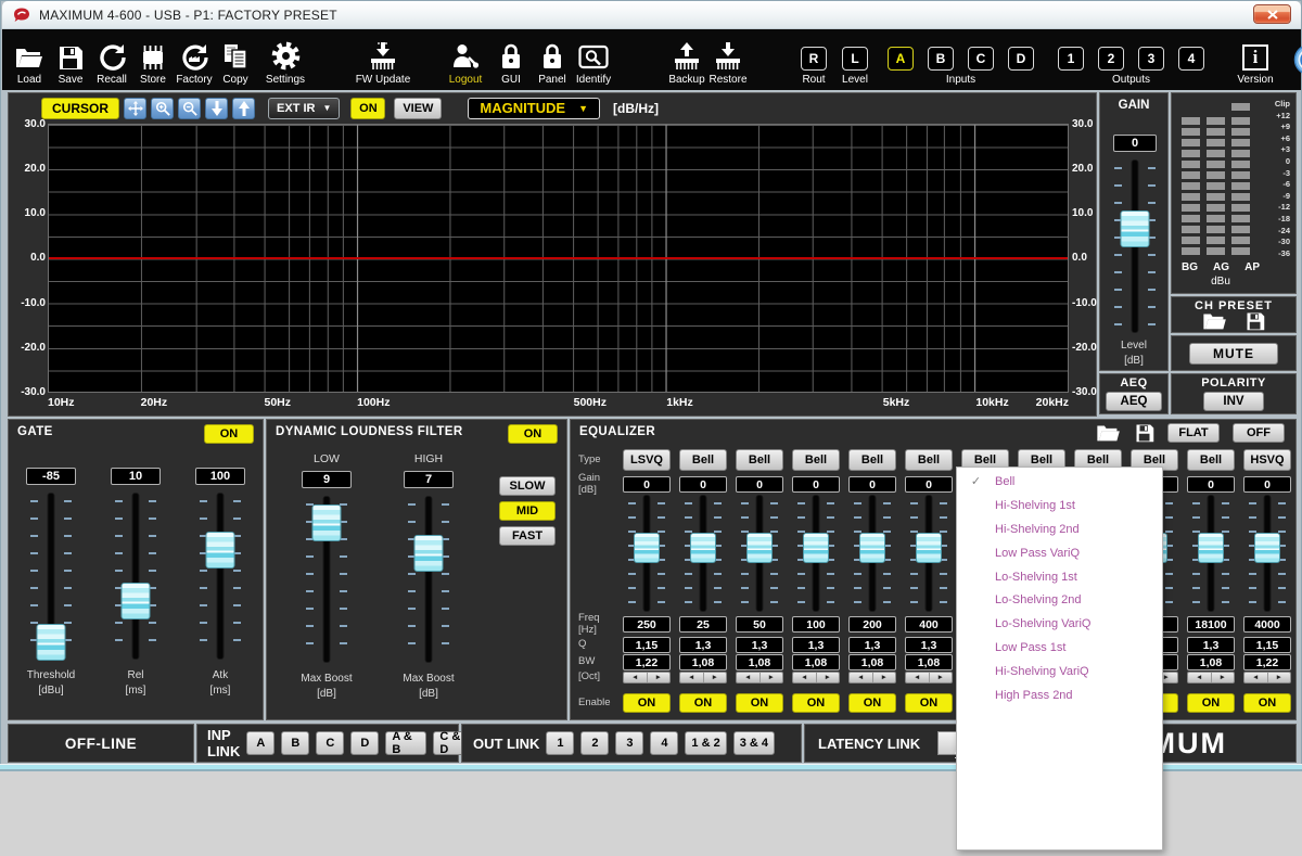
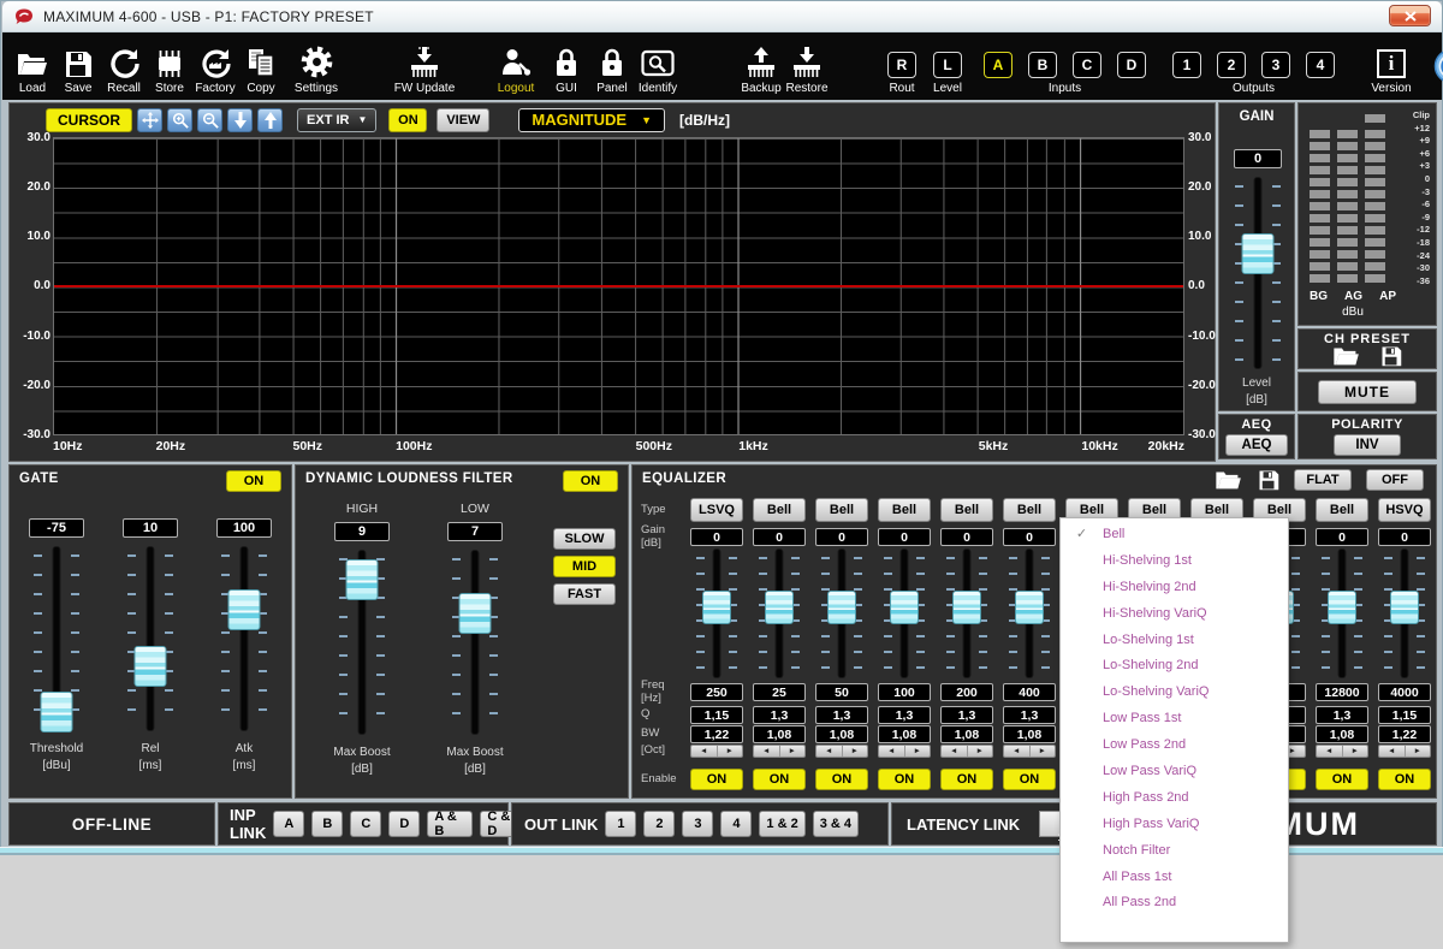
  MAXIMUM 4-600 - USB - P1: FACTORY PRESET
  Load
  Save
  Recall
  Store
  Factory
  Copy
  Settings
  FW Update
  Logout
  GUI
  Panel
  Identify
  Backup
  Restore
  R
  Rout
  L
  Level
  A
  B
  C
  D
  Inputs
  1
  2
  3
  4
  Outputs
  i
  Version
  CURSOR
  EXT IR
  ▼
  ON
  VIEW
  MAGNITUDE
  ▼
  [dB/Hz]
  30.0
  20.0
  10.0
  0.0
  -10.0
  -20.0
  -30.0
  30.0
  20.0
  10.0
  0.0
  -10.0
  -20.0
  -30.0
  10Hz
  20Hz
  50Hz
  100Hz
  500Hz
  1kHz
  5kHz
  10kHz
  20kHz
  GAIN
  0
  Level
  [dB]
  Clip
  +12
  +9
  +6
  +3
  0
  -3
  -6
  -9
  -12
  -18
  -24
  -30
  -36
  BG
  AG
  AP
  dBu
  CH PRESET
  MUTE
  AEQ
  AEQ
  POLARITY
  INV
  GATE
  ON
- -85
+ -75
  Threshold
  [dBu]
  10
  Rel
  [ms]
  100
  Atk
  [ms]
  DYNAMIC LOUDNESS FILTER
  ON
- LOW
+ HIGH
  9
  Max Boost
  [dB]
- HIGH
+ LOW
  7
  Max Boost
  [dB]
  SLOW
  MID
  FAST
  EQUALIZER
  FLAT
  OFF
  Type
  Gain
  [dB]
  Freq
  [Hz]
  Q
  BW
  [Oct]
  Enable
  LSVQ
  0
  250
  1,15
  1,22
  ON
  Bell
  0
  25
  1,3
  1,08
  ON
  Bell
  0
  50
  1,3
  1,08
  ON
  Bell
  0
  100
  1,3
  1,08
  ON
  Bell
  0
  200
  1,3
  1,08
  ON
  Bell
  0
  400
  1,3
  1,08
  ON
  Bell
  Bell
  Bell
  Bell
  Bell
  0
- 18100
+ 12800
  1,3
  1,08
  ON
  HSVQ
  0
  4000
  1,15
  1,22
  ON
  OFF-LINE
  INP LINK
  A
  B
  C
  D
  A & B
  C & D
  OUT LINK
  1
  2
  3
  4
  1 & 2
  3 & 4
  LATENCY LINK
  ✓
  Bell
  Hi-Shelving 1st
  Hi-Shelving 2nd
- Low Pass VariQ
+ Hi-Shelving VariQ
  Lo-Shelving 1st
  Lo-Shelving 2nd
  Lo-Shelving VariQ
  Low Pass 1st
+ Low Pass 2nd
- Hi-Shelving VariQ
+ Low Pass VariQ
  High Pass 2nd
+ High Pass VariQ
+ Notch Filter
+ All Pass 1st
+ All Pass 2nd
